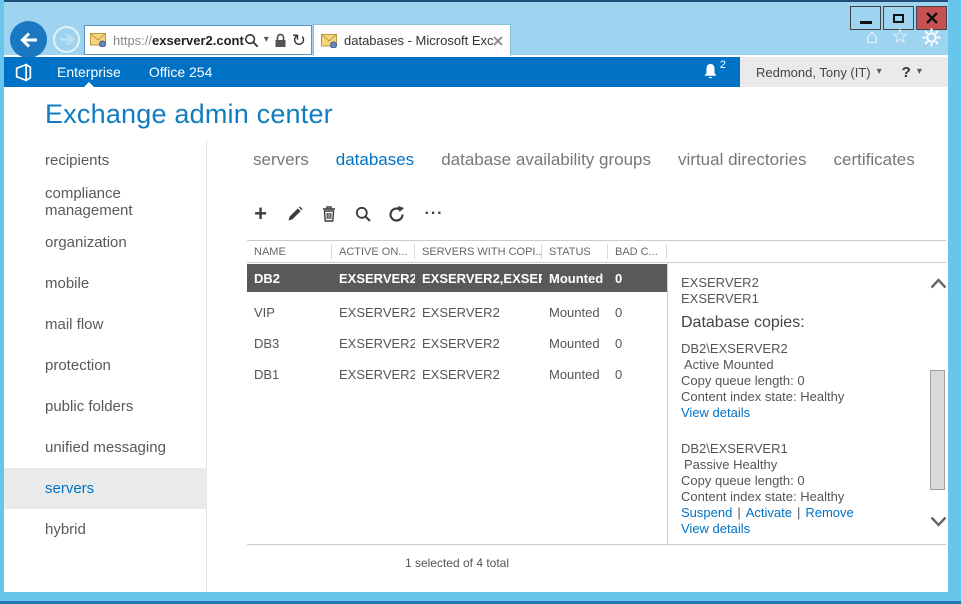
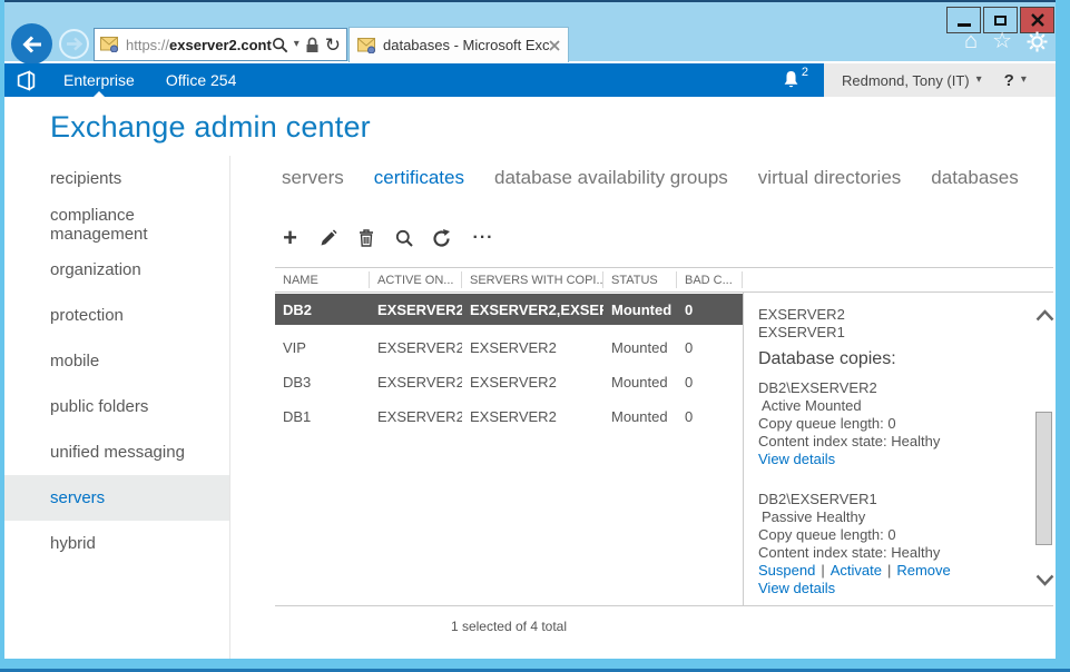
  https://exserver2.cont
  ▾
  ↻
  databases - Microsoft Exc
  ⌂
  ☆
  Enterprise
  Office 254
  2
  Redmond, Tony (IT)
  ▾
  ?
  ▾
  Exchange admin center
  recipients
  compliance management
  organization
- mobile
+ protection
- mail flow
- protection
+ mobile
  public folders
  unified messaging
  servers
  hybrid
  servers
- databases
+ certificates
  database availability groups
  virtual directories
- certificates
+ databases
  +
  ···
  NAME
  ACTIVE ON...
  SERVERS WITH COPI..
  STATUS
  BAD C...
  DB2
  EXSERVER2
  EXSERVER2,EXSE
  Mounted
  0
  VIP
  EXSERVER2
  EXSERVER2
  Mounted
  0
  DB3
  EXSERVER2
  EXSERVER2
  Mounted
  0
  DB1
  EXSERVER2
  EXSERVER2
  Mounted
  0
  EXSERVER2
  EXSERVER1
  Database copies:
  DB2\EXSERVER2
  Active Mounted
  Copy queue length: 0
  Content index state: Healthy
  View details
  DB2\EXSERVER1
  Passive Healthy
  Copy queue length: 0
  Content index state: Healthy
  Suspend
  |
  Activate
  |
  Remove
  View details
  1 selected of 4 total
